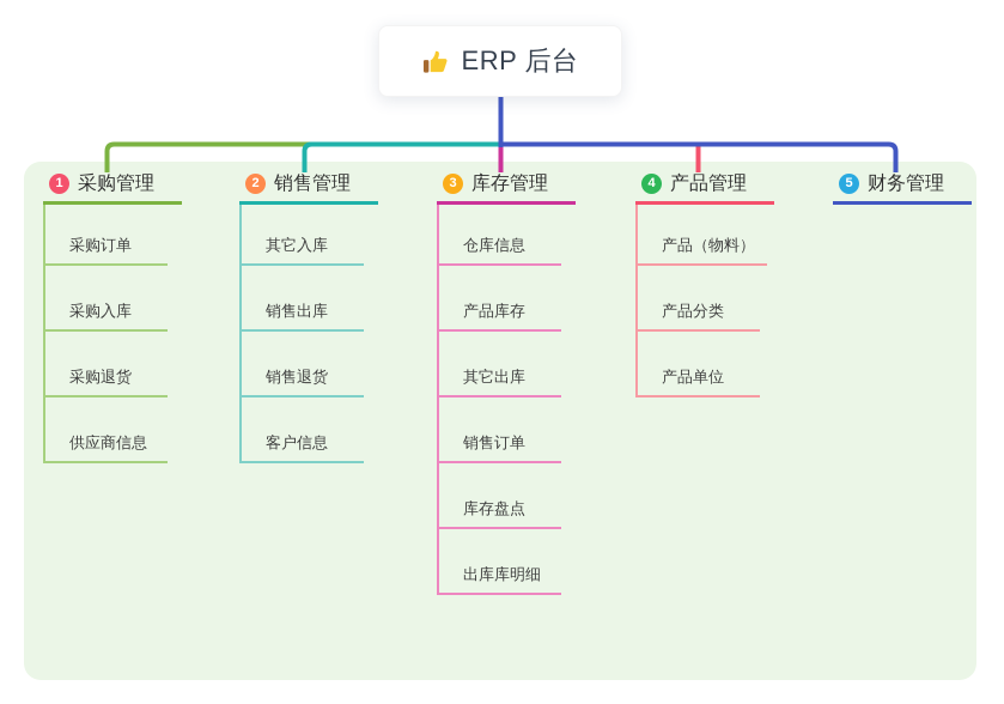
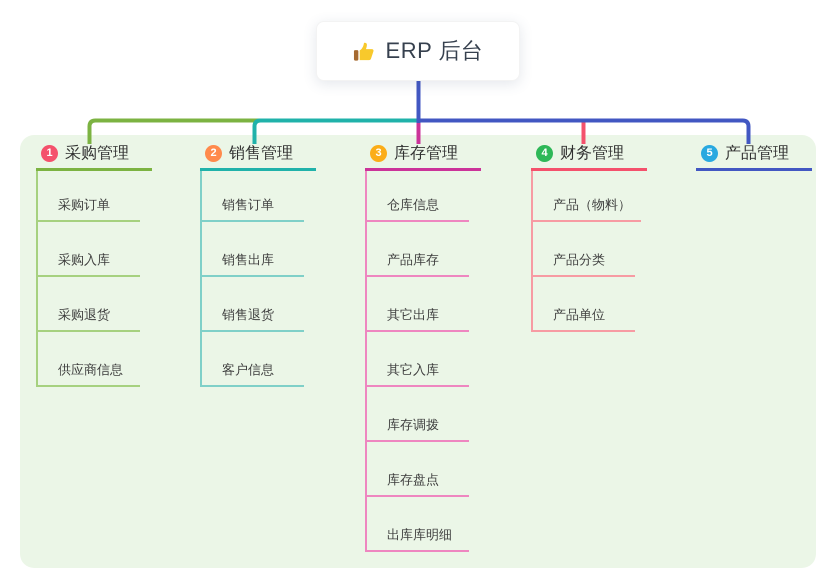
  ERP 后台
  1
  采购管理
  采购订单
  采购入库
  采购退货
  供应商信息
  2
  销售管理
- 其它入库
+ 销售订单
  销售出库
  销售退货
  客户信息
  3
  库存管理
  仓库信息
  产品库存
  其它出库
- 销售订单
+ 其它入库
+ 库存调拨
  库存盘点
  出库库明细
  4
- 产品管理
+ 财务管理
  产品（物料）
  产品分类
  产品单位
  5
- 财务管理
+ 产品管理
